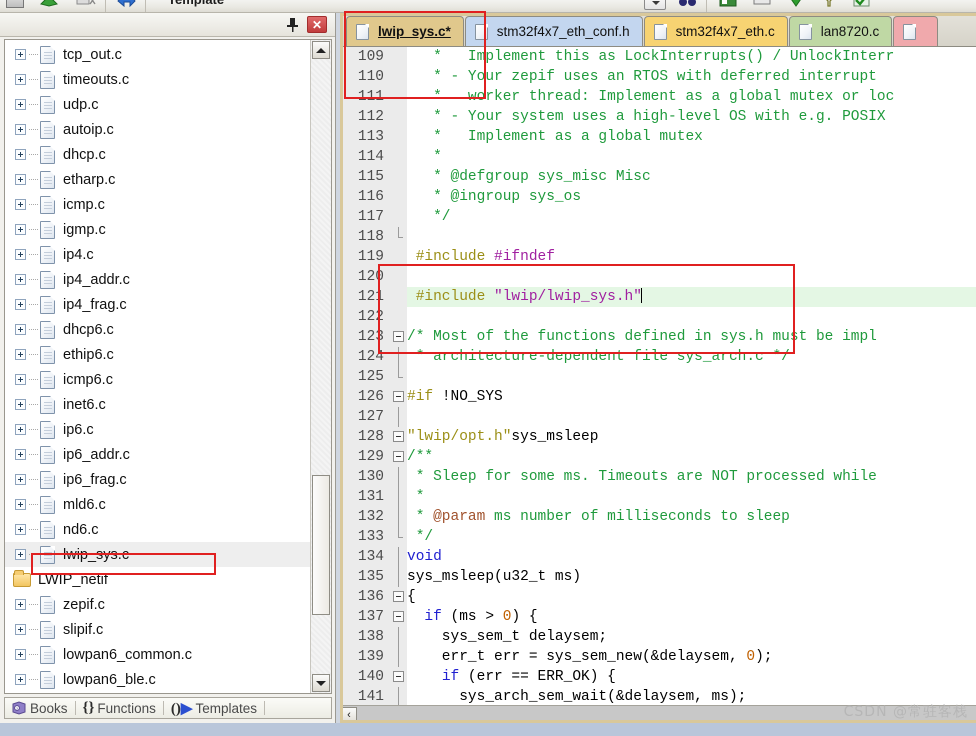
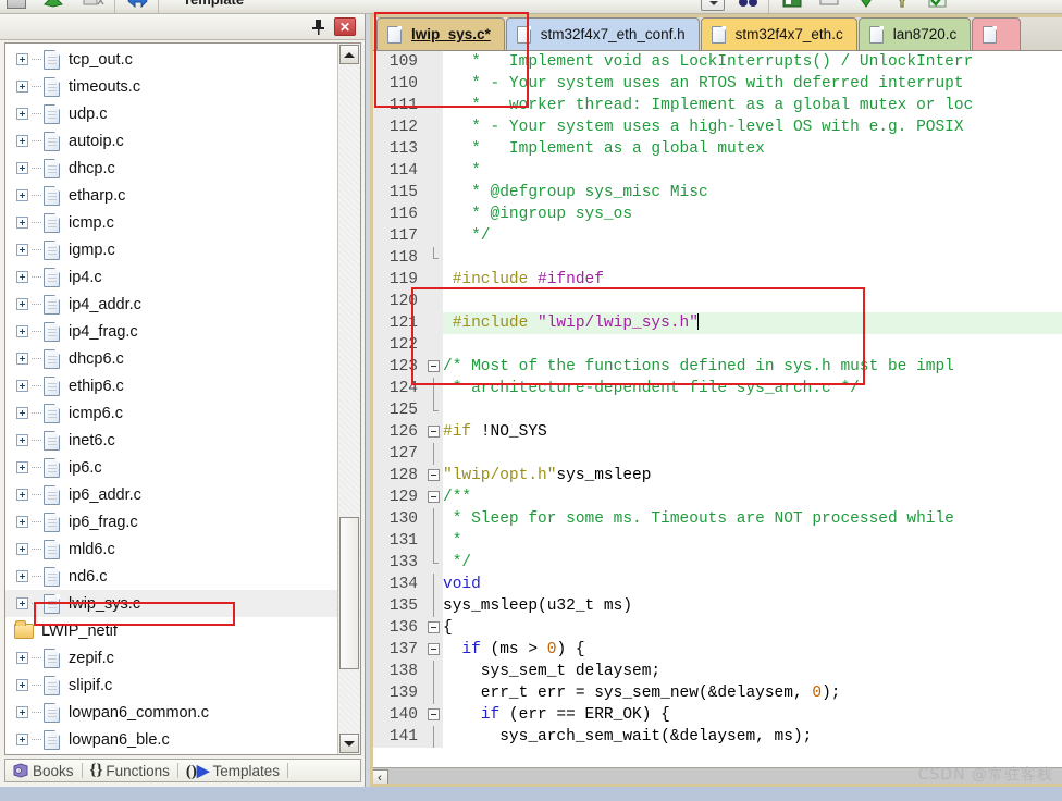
  ✕
  tcp_out.c
  timeouts.c
  udp.c
  autoip.c
  dhcp.c
  etharp.c
  icmp.c
  igmp.c
  ip4.c
  ip4_addr.c
  ip4_frag.c
  dhcp6.c
  ethip6.c
  icmp6.c
  inet6.c
  ip6.c
  ip6_addr.c
  ip6_frag.c
  mld6.c
  nd6.c
  lwip_sys.c
  LWIP_netif
  zepif.c
  slipif.c
  lowpan6_common.c
  lowpan6_ble.c
  Books
  {}
  Functions
  ()▶
  Templates
  lwip_sys.c*
  stm32f4x7_eth_conf.h
  stm32f4x7_eth.c
  lan8720.c
  109
- * Implement this as LockInterrupts() / UnlockInterr
+ * Implement void as LockInterrupts() / UnlockInterr
  110
- * - Your zepif uses an RTOS with deferred interrupt
+ * - Your system uses an RTOS with deferred interrupt
  111
  * worker thread: Implement as a global mutex or loc
  112
  * - Your system uses a high-level OS with e.g. POSIX
  113
  * Implement as a global mutex
  114
  *
  115
  * @defgroup sys_misc Misc
  116
  * @ingroup sys_os
  117
  */
  118
  119
  #include #ifndef
  120
  121
  #include "lwip/lwip_sys.h"
  122
  123
  /* Most of the functions defined in sys.h must be impl
  124
  * architecture-dependent file sys_arch.c */
  125
  126
  #if !NO_SYS
  127
  128
  "lwip/opt.h"sys_msleep
  129
  /**
  130
  * Sleep for some ms. Timeouts are NOT processed while
  131
  *
- 132
- * @param ms number of milliseconds to sleep
  133
  */
  134
  void
  135
  sys_msleep(u32_t ms)
  136
  {
  137
  if (ms > 0) {
  138
  sys_sem_t delaysem;
  139
  err_t err = sys_sem_new(&delaysem, 0);
  140
  if (err == ERR_OK) {
  141
  sys_arch_sem_wait(&delaysem, ms);
  ‹
  CSDN @常驻客栈
